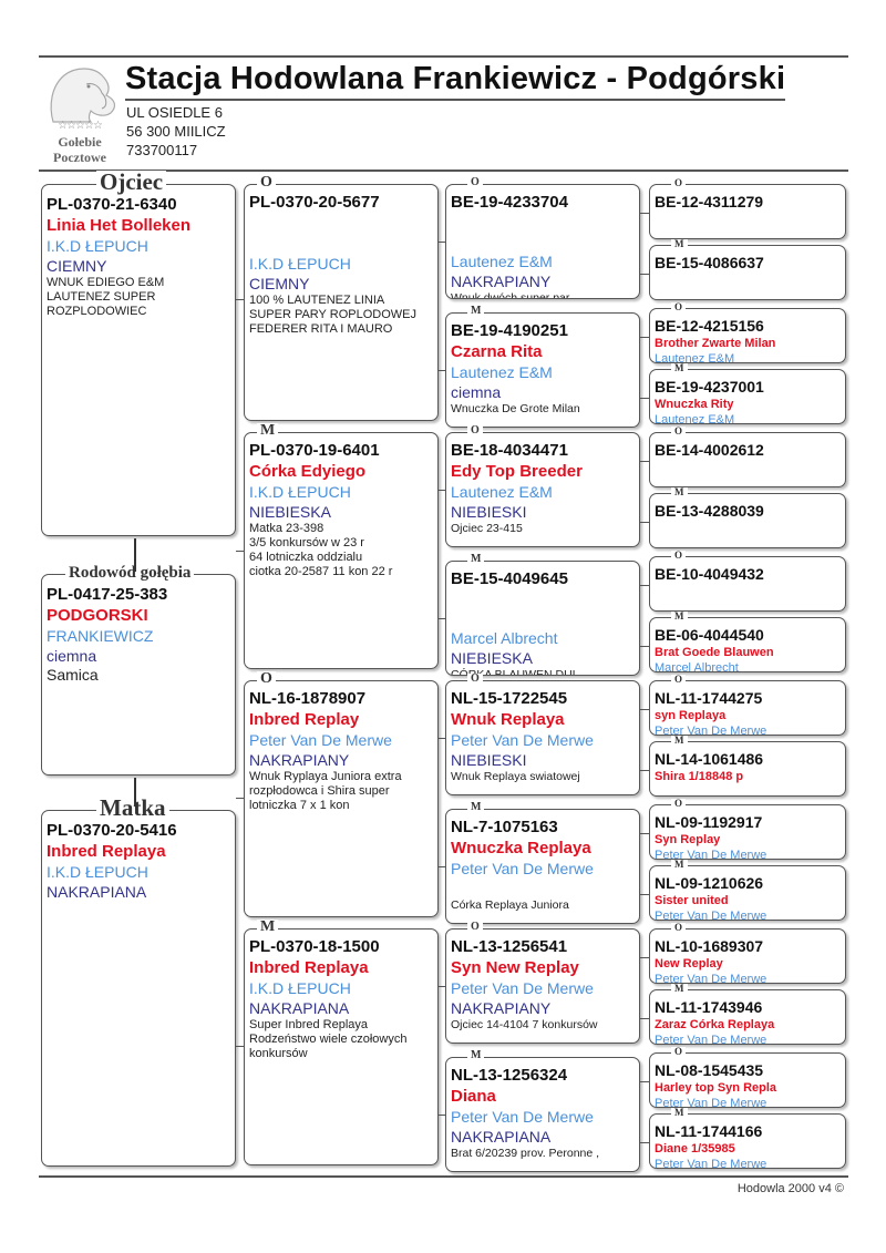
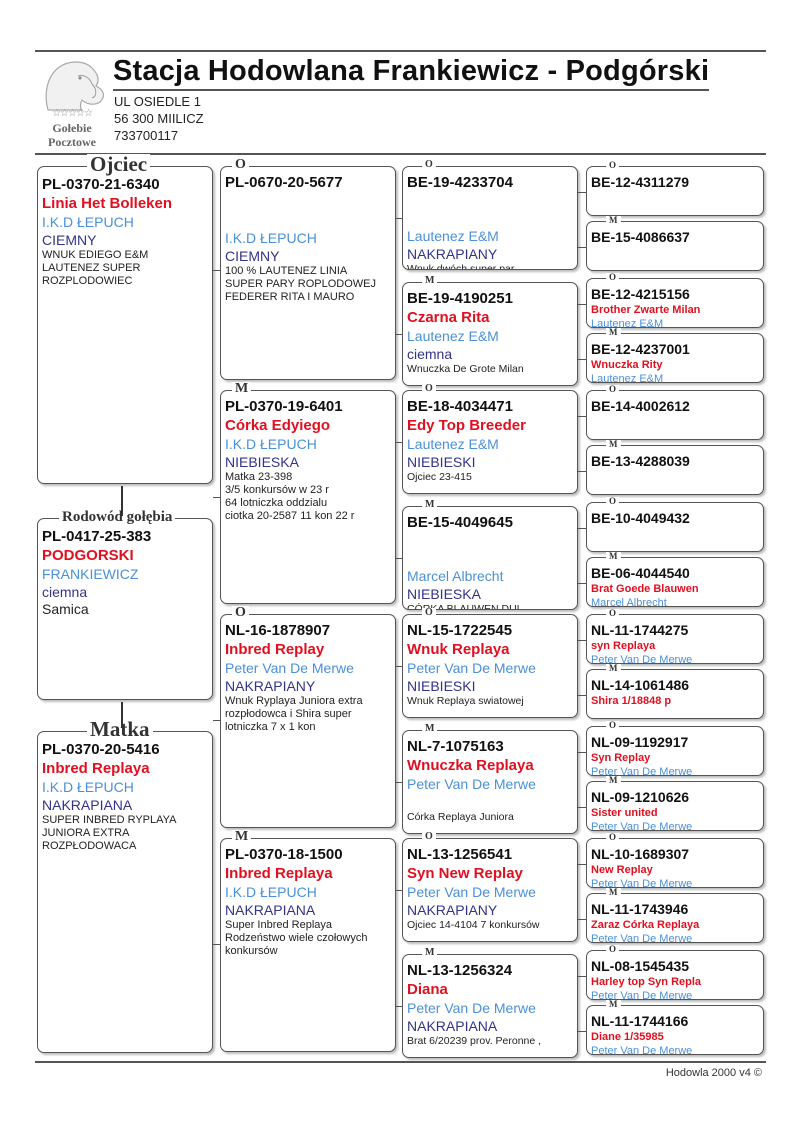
  ☆☆☆☆☆
  Gołebie
  Pocztowe
  Stacja Hodowlana Frankiewicz - Podgórski
- UL OSIEDLE 6
+ UL OSIEDLE 1
  56 300 MIILICZ
  733700117
  PL-0370-21-6340
  Linia Het Bolleken
  I.K.D ŁEPUCH
  CIEMNY
  WNUK EDIEGO E&M
  LAUTENEZ SUPER
  ROZPLODOWIEC
  Ojciec
  PL-0417-25-383
  PODGORSKI
  FRANKIEWICZ
  ciemna
  Samica
  Rodowód gołębia
  PL-0370-20-5416
  Inbred Replaya
  I.K.D ŁEPUCH
  NAKRAPIANA
+ SUPER INBRED RYPLAYA
+ JUNIORA EXTRA
+ ROZPŁODOWACA
  Matka
- PL-0370-20-5677
+ PL-0670-20-5677
  I.K.D ŁEPUCH
  CIEMNY
  100 % LAUTENEZ LINIA
  SUPER PARY ROPLODOWEJ
  FEDERER RITA I MAURO
  O
  PL-0370-19-6401
  Córka Edyiego
  I.K.D ŁEPUCH
  NIEBIESKA
  Matka 23-398
  3/5 konkursów w 23 r
  64 lotniczka oddzialu
  ciotka 20-2587 11 kon 22 r
  M
  NL-16-1878907
  Inbred Replay
  Peter Van De Merwe
  NAKRAPIANY
  Wnuk Ryplaya Juniora extra
  rozpłodowca i Shira super
  lotniczka 7 x 1 kon
  O
  PL-0370-18-1500
  Inbred Replaya
  I.K.D ŁEPUCH
  NAKRAPIANA
  Super Inbred Replaya
  Rodzeństwo wiele czołowych
  konkursów
  M
  BE-19-4233704
  Lautenez E&M
  NAKRAPIANY
  Wnuk dwóch super par
  O
  BE-19-4190251
  Czarna Rita
  Lautenez E&M
  ciemna
  Wnuczka De Grote Milan
  M
  BE-18-4034471
  Edy Top Breeder
  Lautenez E&M
  NIEBIESKI
  Ojciec 23-415
  O
  BE-15-4049645
  Marcel Albrecht
  NIEBIESKA
  CÓA BLAUWEN DUI
  M
  NL-15-1722545
  Wnuk Replaya
  Peter Van De Merwe
  NIEBIESKI
  Wnuk Replaya swiatowej
  O
  NL-7-1075163
  Wnuczka Replaya
  Peter Van De Merwe
  Córka Replaya Juniora
  M
  NL-13-1256541
  Syn New Replay
  Peter Van De Merwe
  NAKRAPIANY
  Ojciec 14-4104 7 konkursów
  O
  NL-13-1256324
  Diana
  Peter Van De Merwe
  NAKRAPIANA
  Brat 6/20239 prov. Peronne ,
  M
  BE-12-4311279
  O
  BE-15-4086637
  M
  BE-12-4215156
  Brother Zwarte Milan
  Lautenez E&M
  O
- BE-19-4237001
+ BE-12-4237001
  Wnuczka Rity
  Lautenez E&M
  M
  BE-14-4002612
  O
  BE-13-4288039
  M
  BE-10-4049432
  O
  BE-06-4044540
  Brat Goede Blauwen
  Marcel Albrecht
  M
  NL-11-1744275
  syn Replaya
  Peter Van De Merwe
  O
  NL-14-1061486
  Shira 1/18848 p
  M
  NL-09-1192917
  Syn Replay
  Peter Van De Merwe
  O
  NL-09-1210626
  Sister united
  Peter Van De Merwe
  M
  NL-10-1689307
  New Replay
  Peter Van De Merwe
  O
  NL-11-1743946
  Zaraz Córka Replaya
  Peter Van De Merwe
  M
  NL-08-1545435
  Harley top Syn Repla
  Peter Van De Merwe
  O
  NL-11-1744166
  Diane 1/35985
  Peter Van De Merwe
  M
  Hodowla 2000 v4 ©
